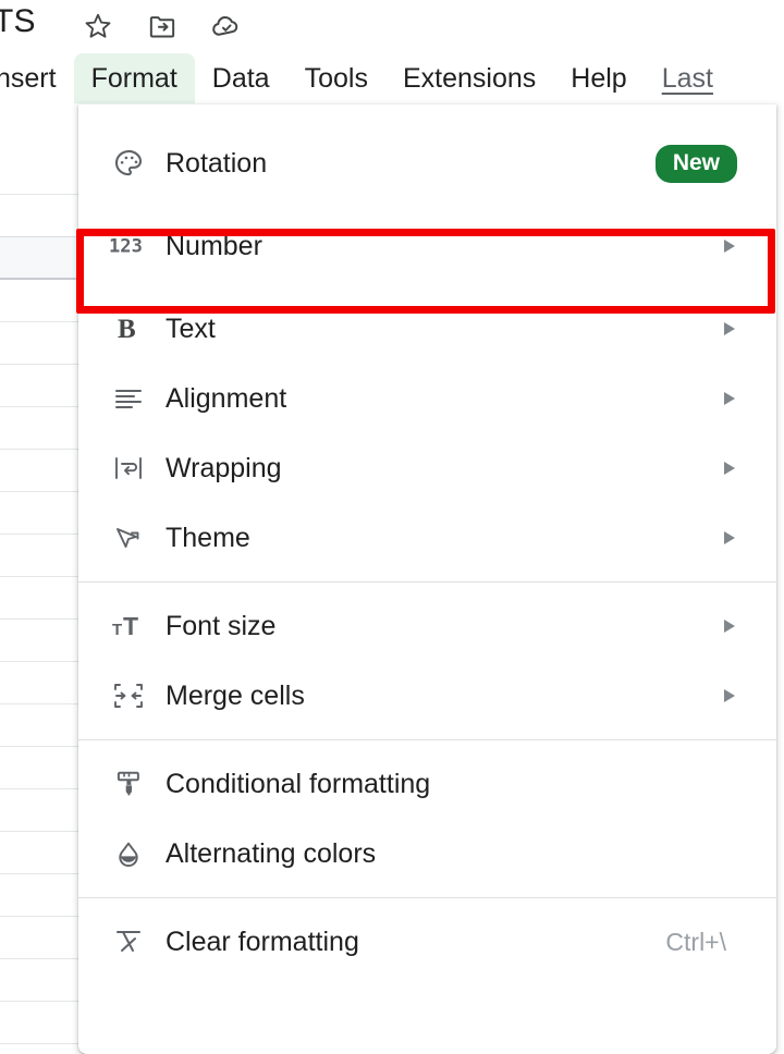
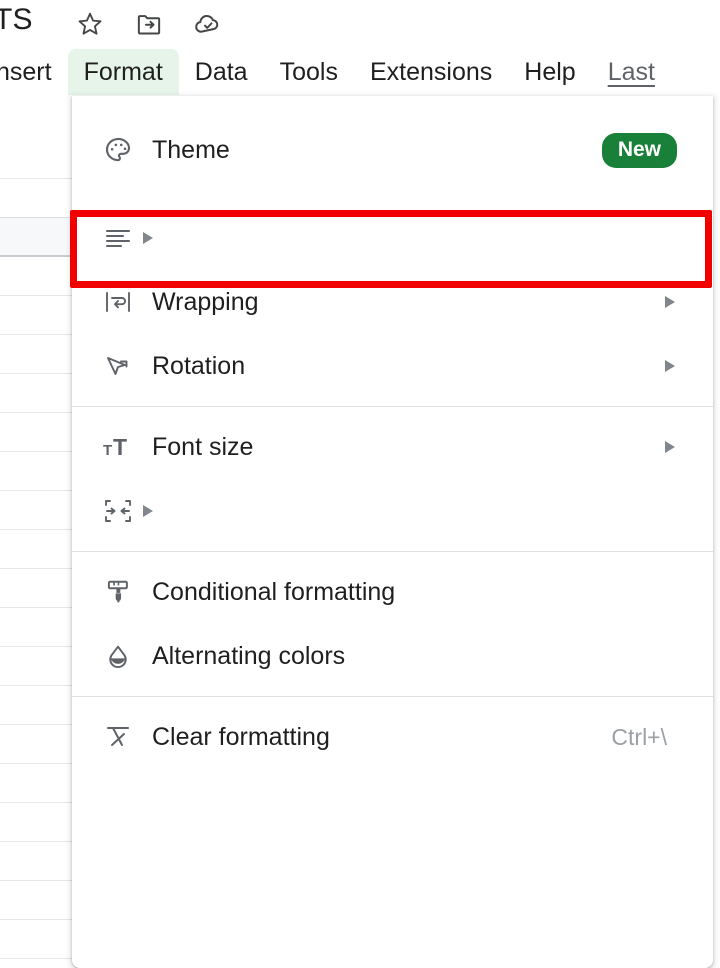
  TS
  nsert
  Format
  Data
  Tools
  Extensions
  Help
  Last
- Rotation
+ Theme
  New
- 123
- Number
- B
- Text
- Alignment
  Wrapping
- Theme
+ Rotation
  T
  T
  Font size
- Merge cells
  Conditional formatting
  Alternating colors
  Clear formatting
  Ctrl+\
